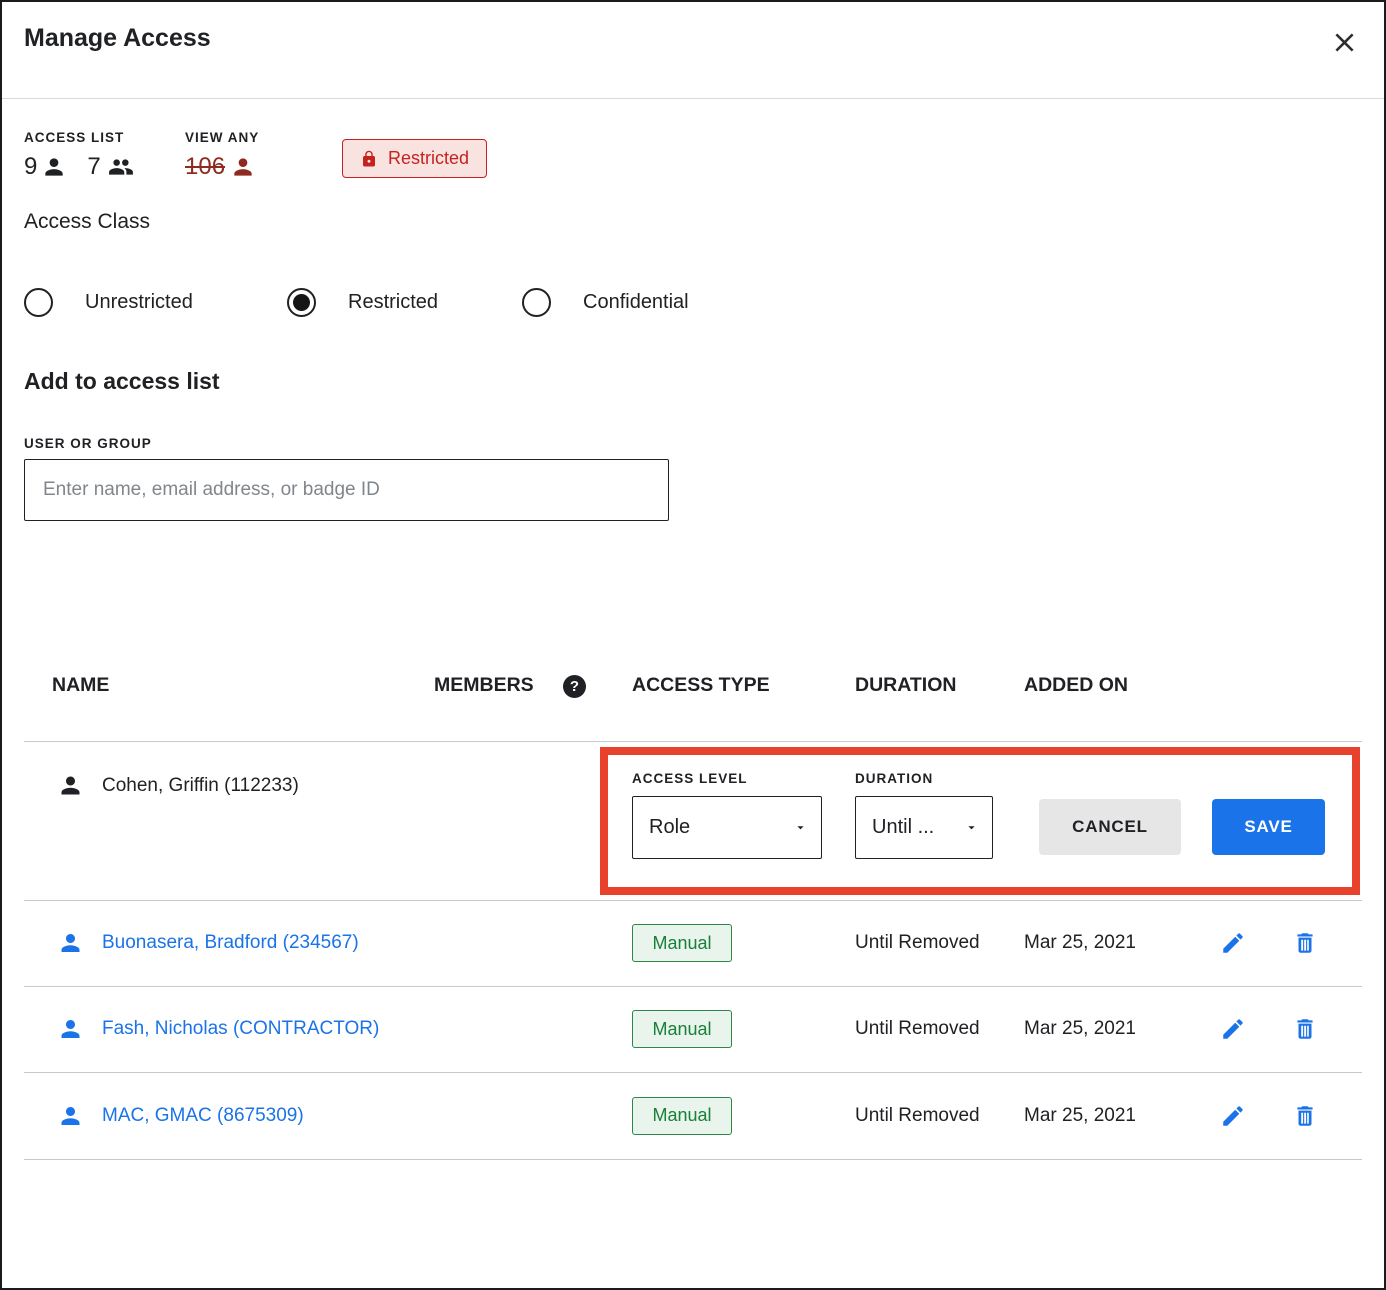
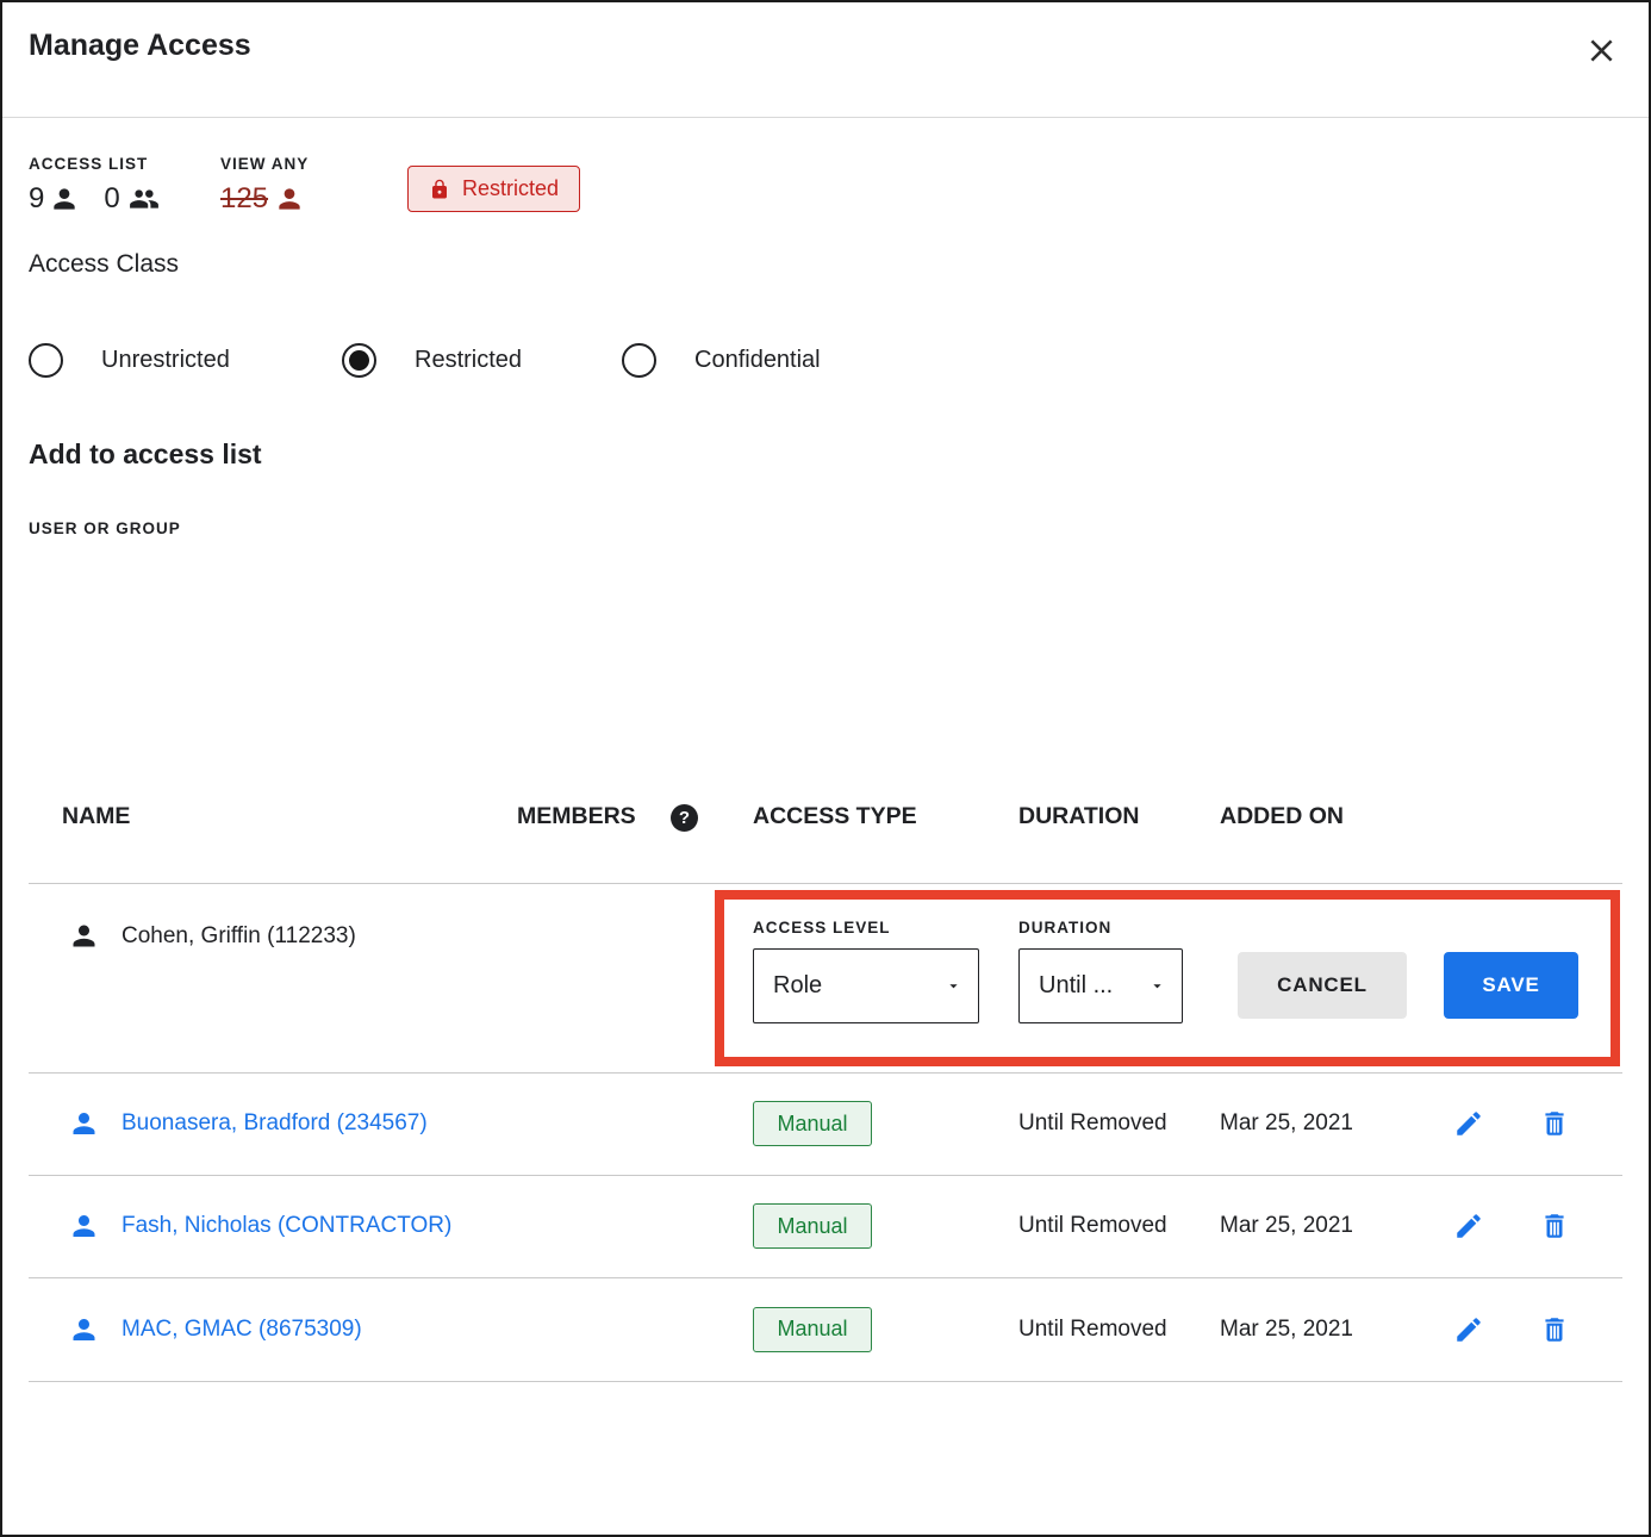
  Manage Access
  ACCESS LIST
  VIEW ANY
  9
- 7
+ 0
- 106
+ 125
  Restricted
  Access Class
  Unrestricted
  Restricted
  Confidential
  Add to access list
  USER OR GROUP
- Enter name, email address, or badge ID
  NAME
  MEMBERS
  ?
  ACCESS TYPE
  DURATION
  ADDED ON
  Cohen, Griffin (112233)
  ACCESS LEVEL
  Role
  DURATION
  Until ...
  CANCEL
  SAVE
  Buonasera, Bradford (234567)
  Manual
  Until Removed
  Mar 25, 2021
  Fash, Nicholas (CONTRACTOR)
  Manual
  Until Removed
  Mar 25, 2021
  MAC, GMAC (8675309)
  Manual
  Until Removed
  Mar 25, 2021
